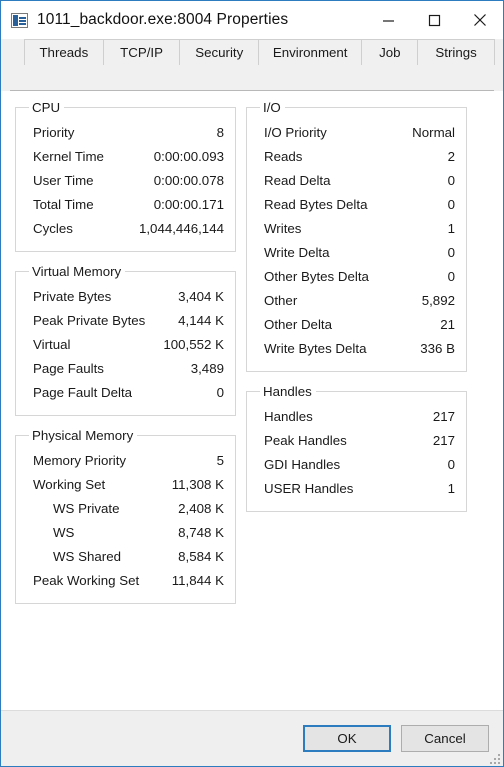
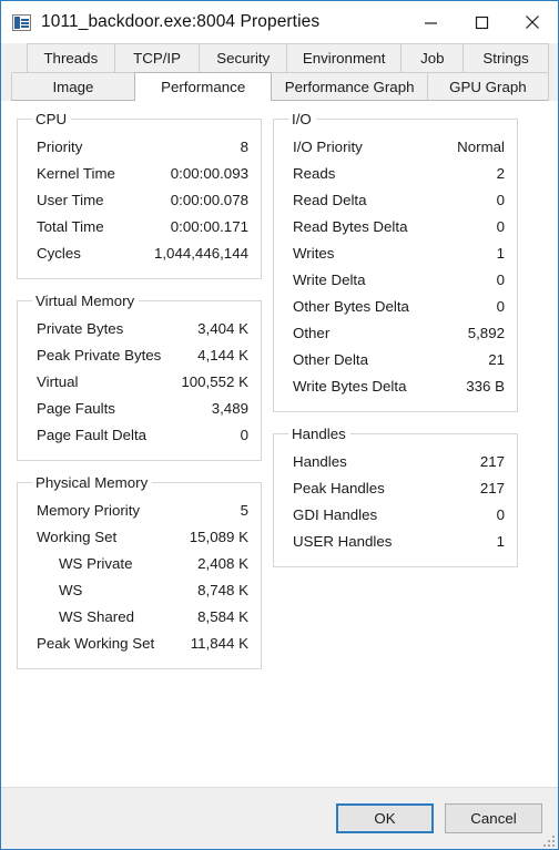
  1011_backdoor.exe:8004 Properties
  Threads
  TCP/IP
  Security
  Environment
  Job
  Strings
+ Image
+ Performance
+ Performance Graph
+ GPU Graph
  CPU
  Priority
  8
  Kernel Time
  0:00:00.093
  User Time
  0:00:00.078
  Total Time
  0:00:00.171
  Cycles
  1,044,446,144
  Virtual Memory
  Private Bytes
  3,404 K
  Peak Private Bytes
  4,144 K
  Virtual
  100,552 K
  Page Faults
  3,489
  Page Fault Delta
  0
  Physical Memory
  Memory Priority
  5
  Working Set
- 11,308 K
+ 15,089 K
  WS Private
  2,408 K
  WS
  8,748 K
  WS Shared
  8,584 K
  Peak Working Set
  11,844 K
  I/O
  I/O Priority
  Normal
  Reads
  2
  Read Delta
  0
  Read Bytes Delta
  0
  Writes
  1
  Write Delta
  0
  Other Bytes Delta
  0
  Other
  5,892
  Other Delta
  21
  Write Bytes Delta
  336 B
  Handles
  Handles
  217
  Peak Handles
  217
  GDI Handles
  0
  USER Handles
  1
  OK
  Cancel
